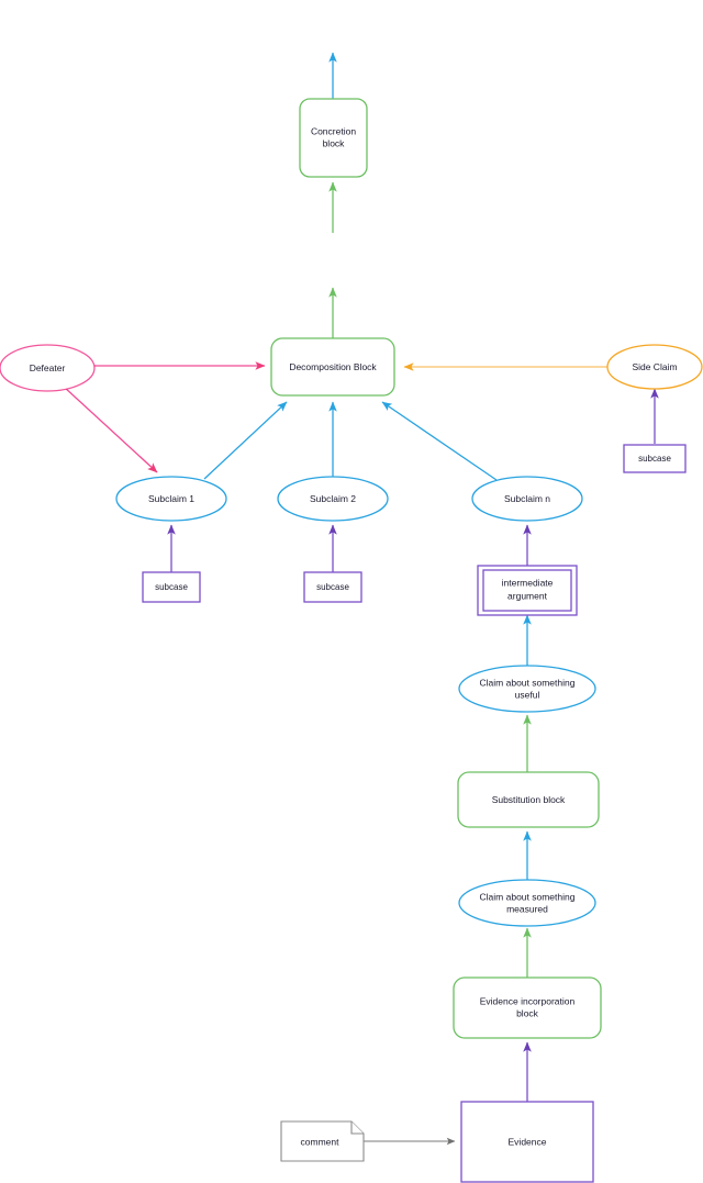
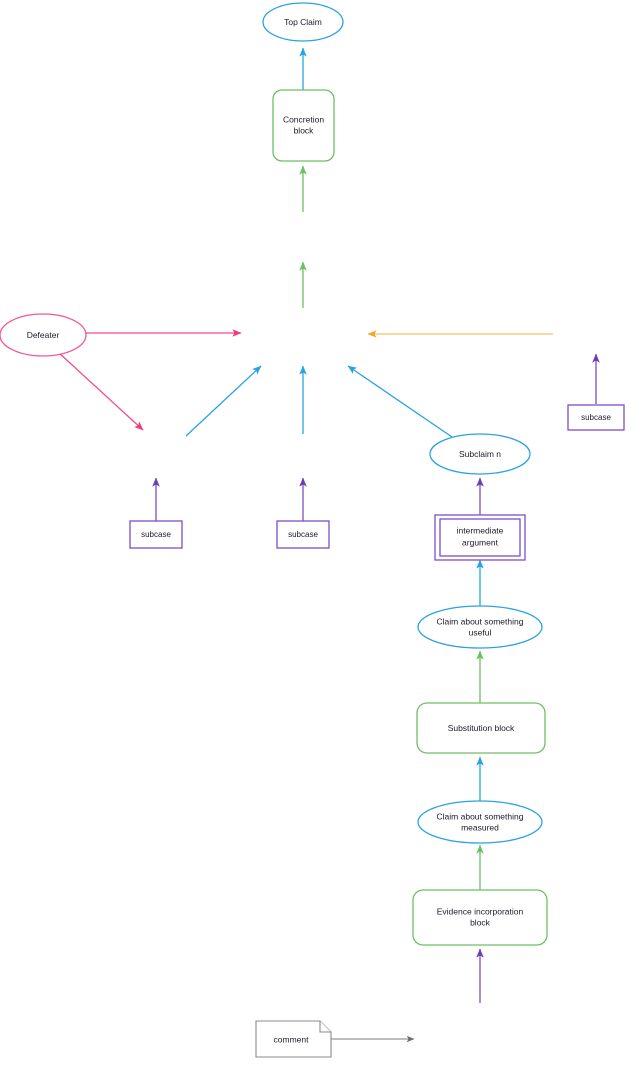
+ Top Claim
  Concretion
  block
- Decomposition Block
  Defeater
- Side Claim
  subcase
- Subclaim 1
- Subclaim 2
  Subclaim n
  subcase
  subcase
  intermediate
  argument
  Claim about something
  useful
  Substitution block
  Claim about something
  measured
  Evidence incorporation
  block
- Evidence
  comment
